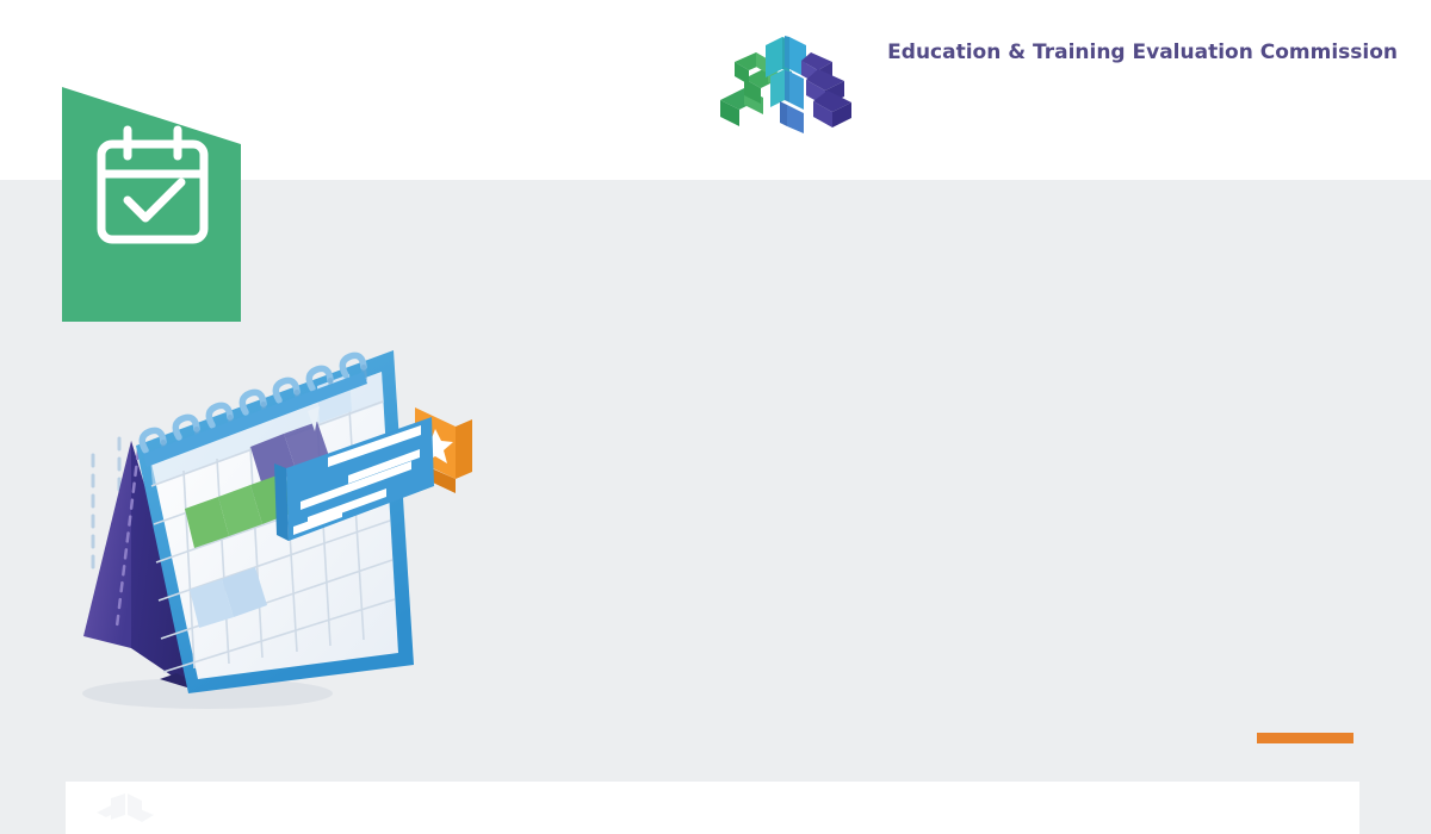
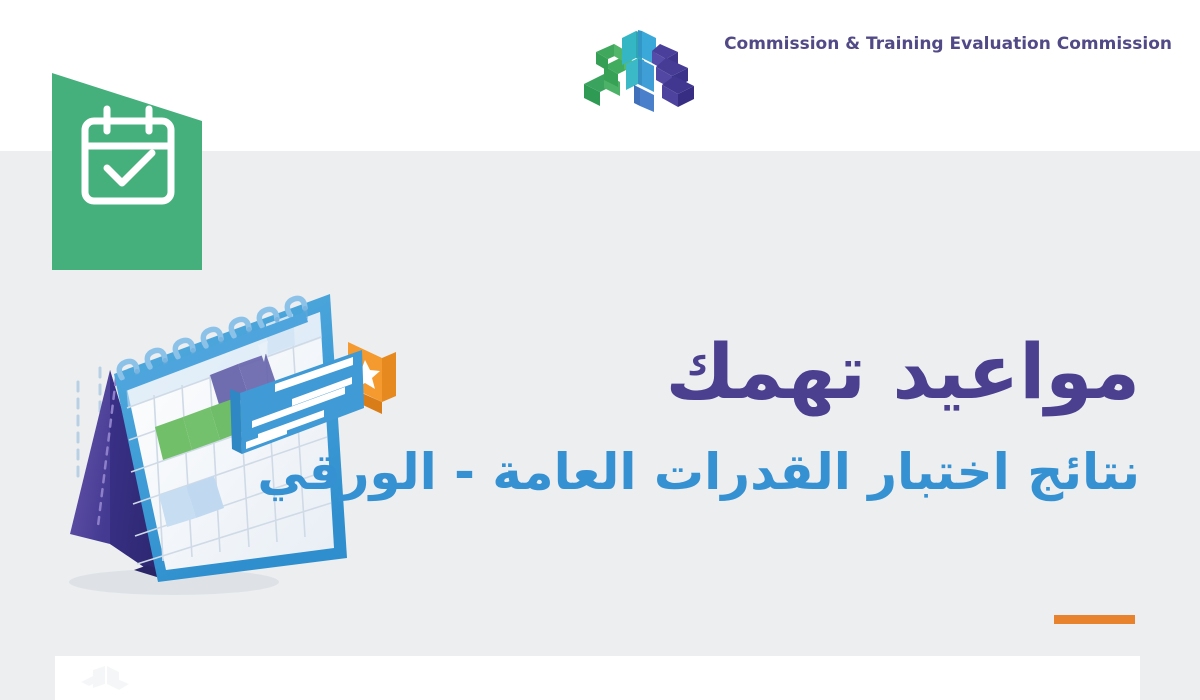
- Education & Training Evaluation Commission
+ Commission & Training Evaluation Commission
+ مواعيد تهمك
+ نتائج اختبار القدرات العامة - الورقي
